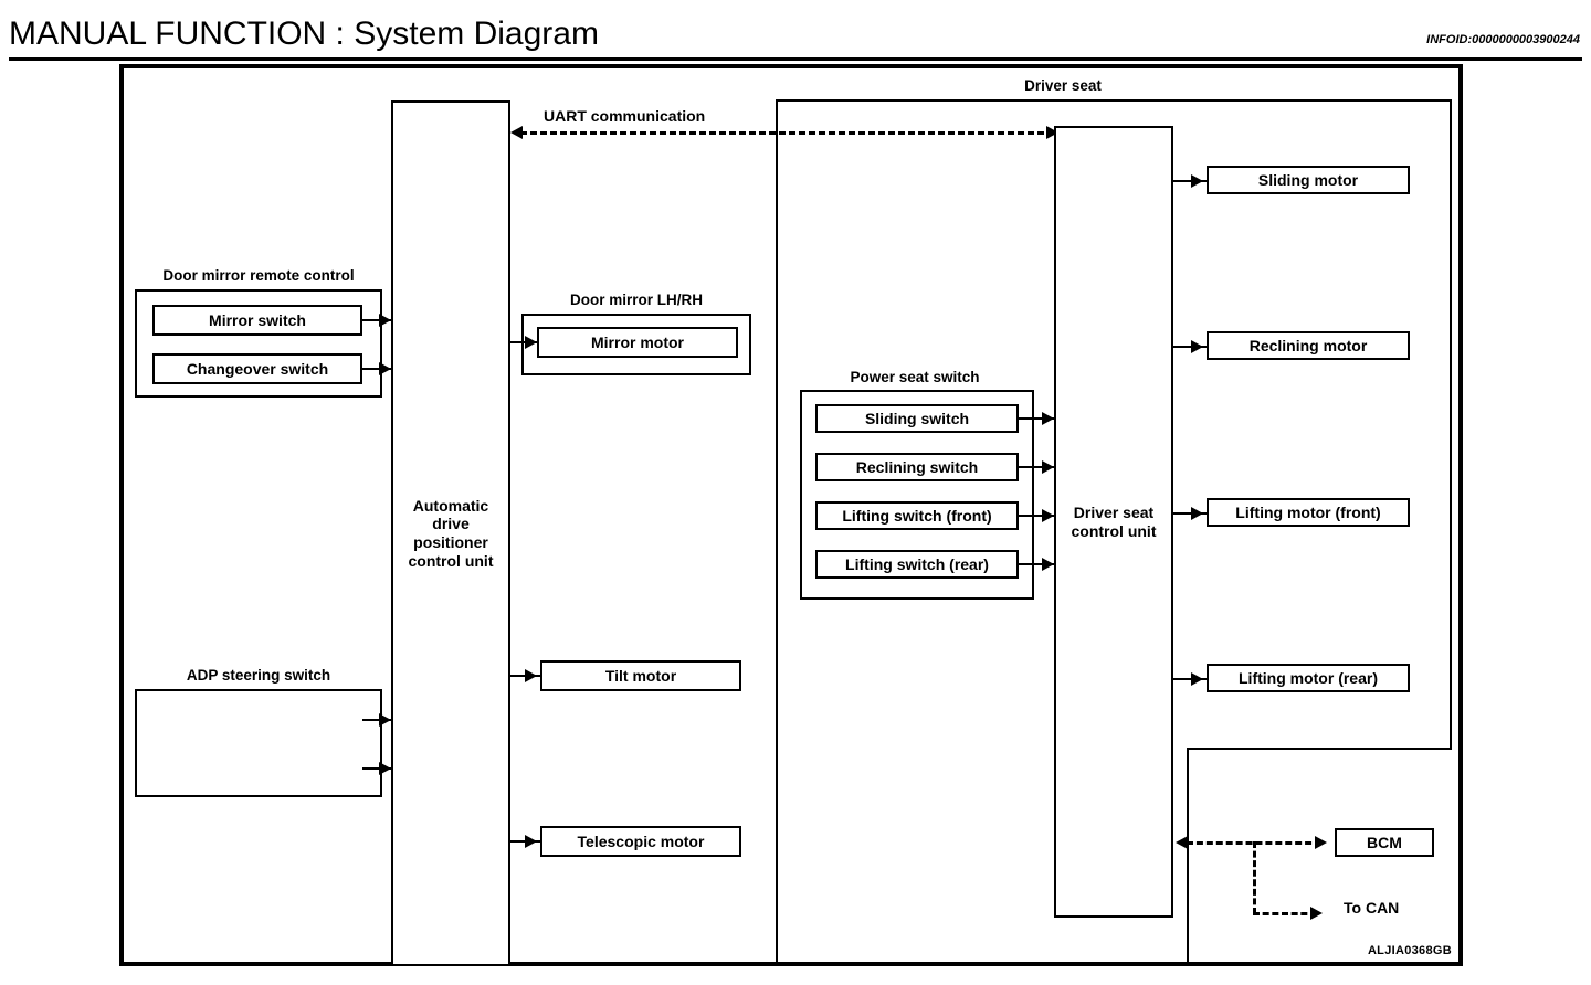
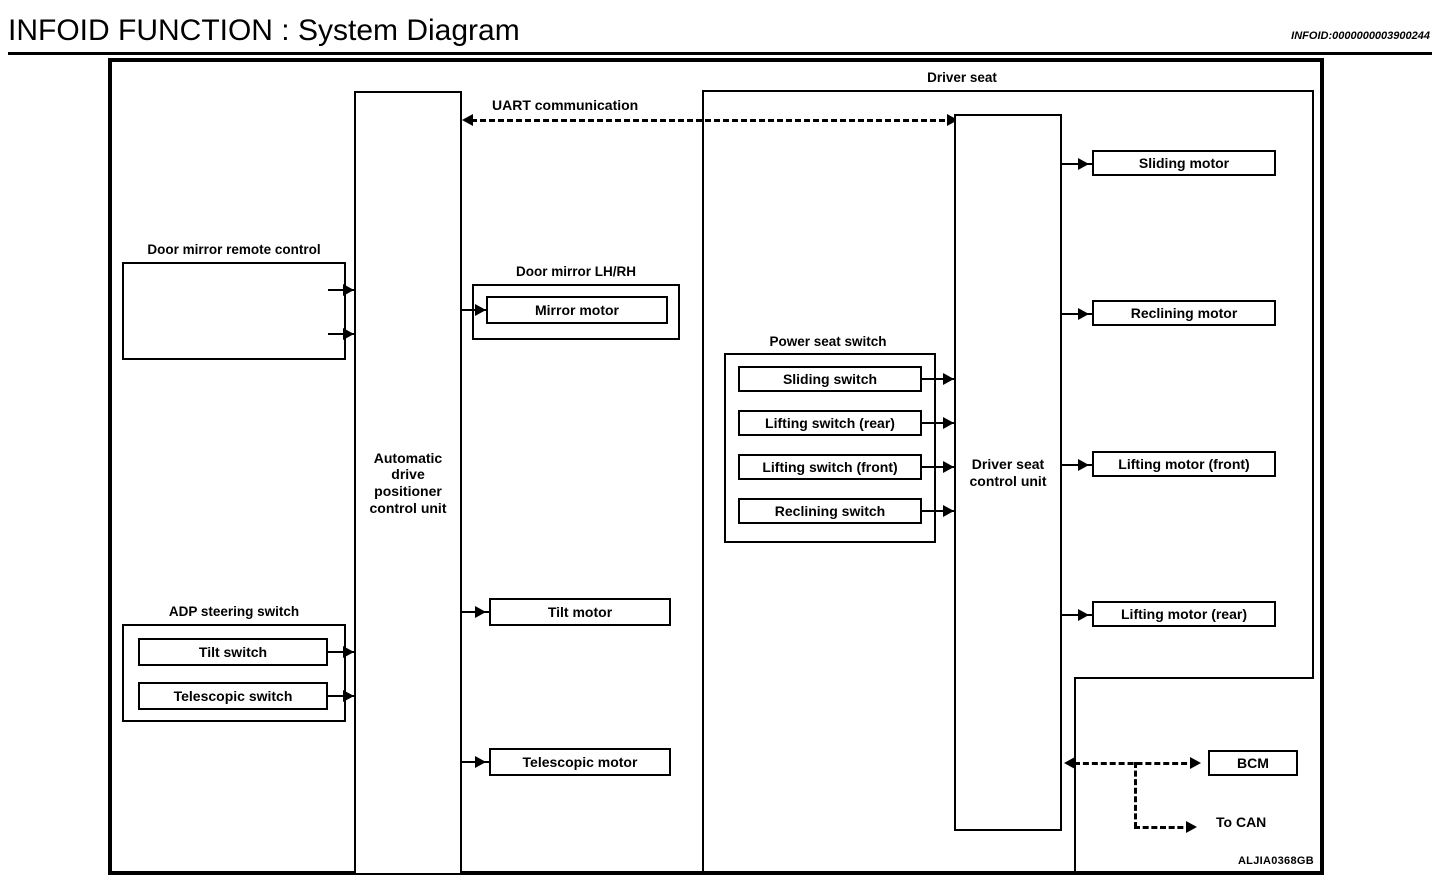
- MANUAL FUNCTION : System Diagram
+ INFOID FUNCTION : System Diagram
  INFOID:0000000003900244
  Driver seat
  Automatic
  drive
  positioner
  control unit
  UART communication
  Door mirror remote control
- Mirror switch
- Changeover switch
  ADP steering switch
+ Tilt switch
+ Telescopic switch
  Door mirror LH/RH
  Mirror motor
  Tilt motor
  Telescopic motor
  Power seat switch
  Sliding switch
- Reclining switch
+ Lifting switch (rear)
  Lifting switch (front)
- Lifting switch (rear)
+ Reclining switch
  Driver seat
  control unit
  Sliding motor
  Reclining motor
  Lifting motor (front)
  Lifting motor (rear)
  BCM
  To CAN
  ALJIA0368GB
